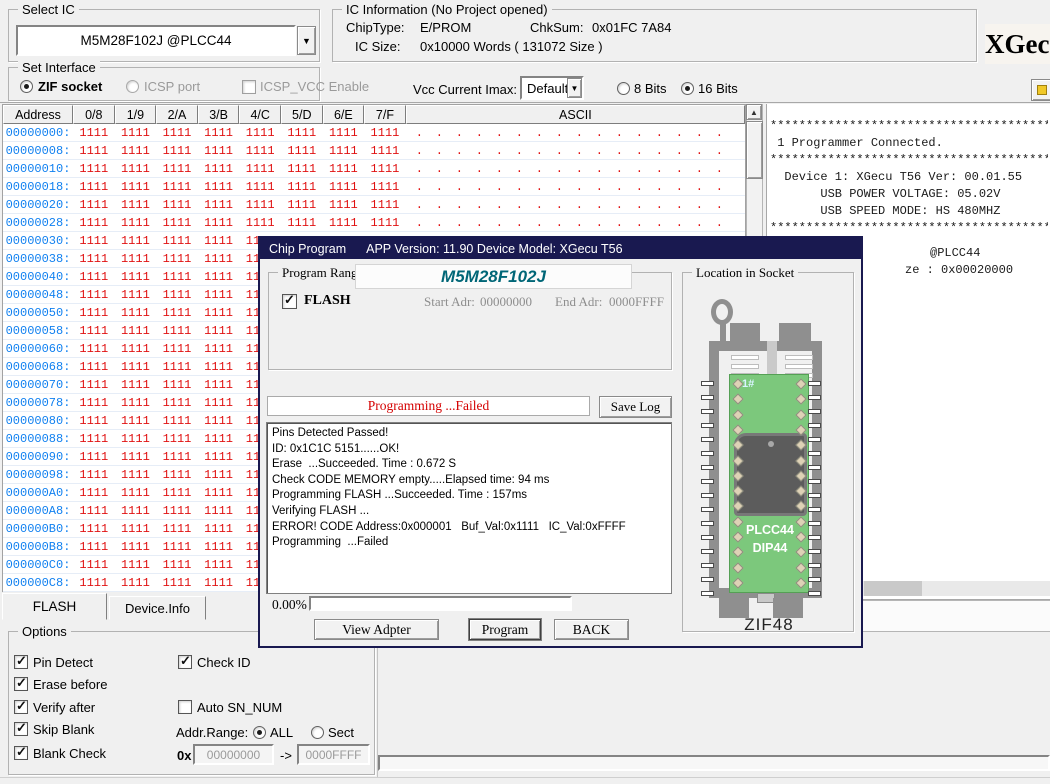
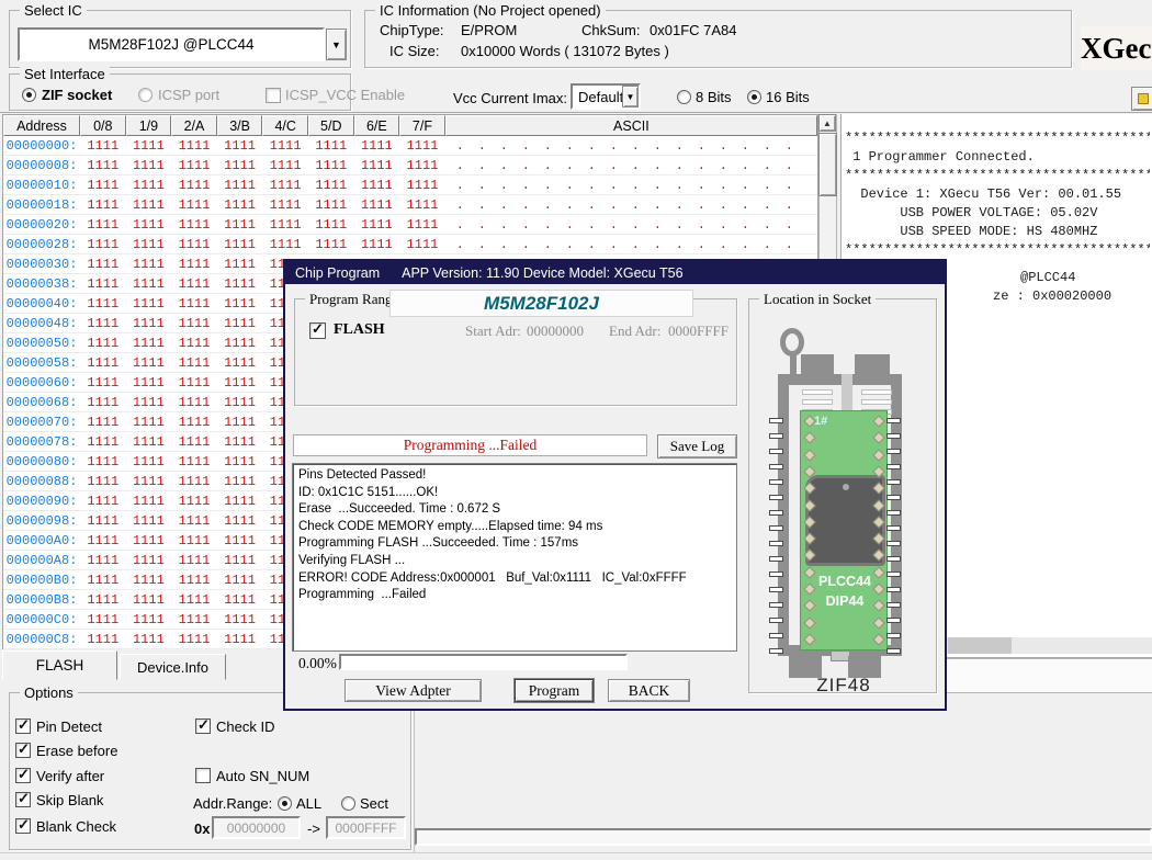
  Select IC
  M5M28F102J @PLCC44
  ▼
  IC Information (No Project opened)
  ChipType:
  E/PROM
  ChkSum:
  0x01FC 7A84
  IC Size:
- 0x10000 Words ( 131072 Size )
+ 0x10000 Words ( 131072 Bytes )
  XGec
  Set Interface
  ZIF socket
  ICSP port
  ICSP_VCC Enable
  Vcc Current Imax:
  Defaul
  ▼
  8 Bits
  16 Bits
  Address
  0/8
  1/9
  2/A
  3/B
  4/C
  5/D
  6/E
  7/F
  ASCII
  00000000:
  1111
  1111
  1111
  1111
  1111
  1111
  1111
  1111
  . . . . . . . . . . . . . . . .
  00000008:
  1111
  1111
  1111
  1111
  1111
  1111
  1111
  1111
  . . . . . . . . . . . . . . . .
  00000010:
  1111
  1111
  1111
  1111
  1111
  1111
  1111
  1111
  . . . . . . . . . . . . . . . .
  00000018:
  1111
  1111
  1111
  1111
  1111
  1111
  1111
  1111
  . . . . . . . . . . . . . . . .
  00000020:
  1111
  1111
  1111
  1111
  1111
  1111
  1111
  1111
  . . . . . . . . . . . . . . . .
  00000028:
  1111
  1111
  1111
  1111
  1111
  1111
  1111
  1111
  . . . . . . . . . . . . . . . .
  00000030:
  1111
  1111
  1111
  1111
  00000038:
  1111
  1111
  1111
  1111
  00000040:
  1111
  1111
  1111
  1111
  00000048:
  1111
  1111
  1111
  1111
  00000050:
  1111
  1111
  1111
  1111
  00000058:
  1111
  1111
  1111
  1111
  00000060:
  1111
  1111
  1111
  1111
  00000068:
  1111
  1111
  1111
  1111
  00000070:
  1111
  1111
  1111
  1111
  00000078:
  1111
  1111
  1111
  1111
  00000080:
  1111
  1111
  1111
  1111
  00000088:
  1111
  1111
  1111
  1111
  00000090:
  1111
  1111
  1111
  1111
  00000098:
  1111
  1111
  1111
  1111
  000000A0:
  1111
  1111
  1111
  1111
  000000A8:
  1111
  1111
  1111
  1111
  000000B0:
  1111
  1111
  1111
  1111
  000000B8:
  1111
  1111
  1111
  1111
  000000C0:
  1111
  1111
  1111
  1111
  000000C8:
  1111
  1111
  1111
  1111
  ▲
  ***************************************
  1 Programmer Connected.
  ***************************************
  Device 1: XGecu T56 Ver: 00.01.55
  USB POWER VOLTAGE: 05.02V
  USB SPEED MODE: HS 480MHZ
  ***************************************
  @PLCC44
  ze : 0x00020000
  FLASH
  Device.Info
  Options
  Pin Detect
  Erase before
  Verify after
  Skip Blank
  Blank Check
  Check ID
  Auto SN_NUM
  Addr.Range:
  ALL
  Sect
  0x
  00000000
  ->
  0000FFFF
  Chip Program
  APP Version: 11.90 Device Model: XGecu T56
  Program Ran
  M5M28F102J
  FLASH
  Start Adr:
  00000000
  End Adr:
  0000FFFF
  Programming ...Failed
  Save Log
  Pins Detected Passed!
  ID: 0x1C1C 5151......OK!
  Erase ...Succeeded. Time : 0.672 S
  Check CODE MEMORY empty.....Elapsed time: 94 ms
  Programming FLASH ...Succeeded. Time : 157ms
  Verifying FLASH ...
  ERROR! CODE Address:0x000001 Buf_Val:0x1111 IC_Val:0xFFFF
  Programming ...Failed
  0.00%
  View Adpter
  Program
  BACK
  Location in Socket
  1#
  PLCC44
  DIP44
  ZIF48
